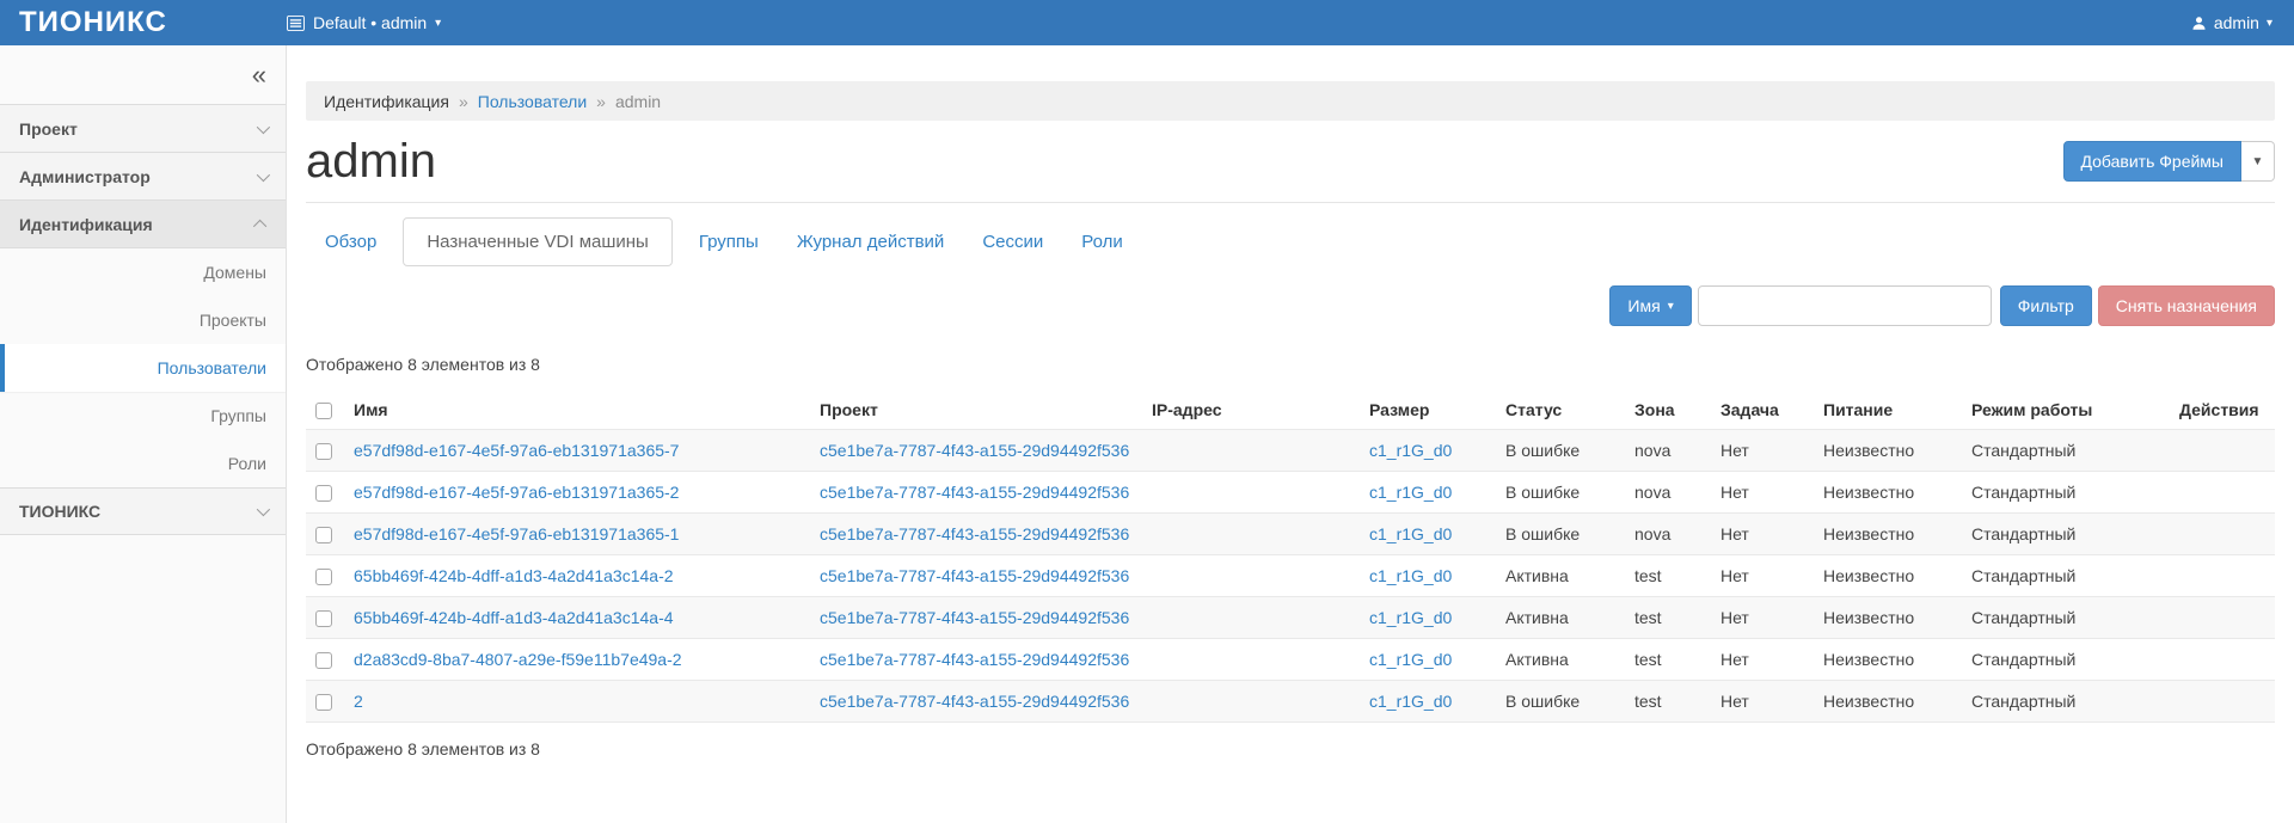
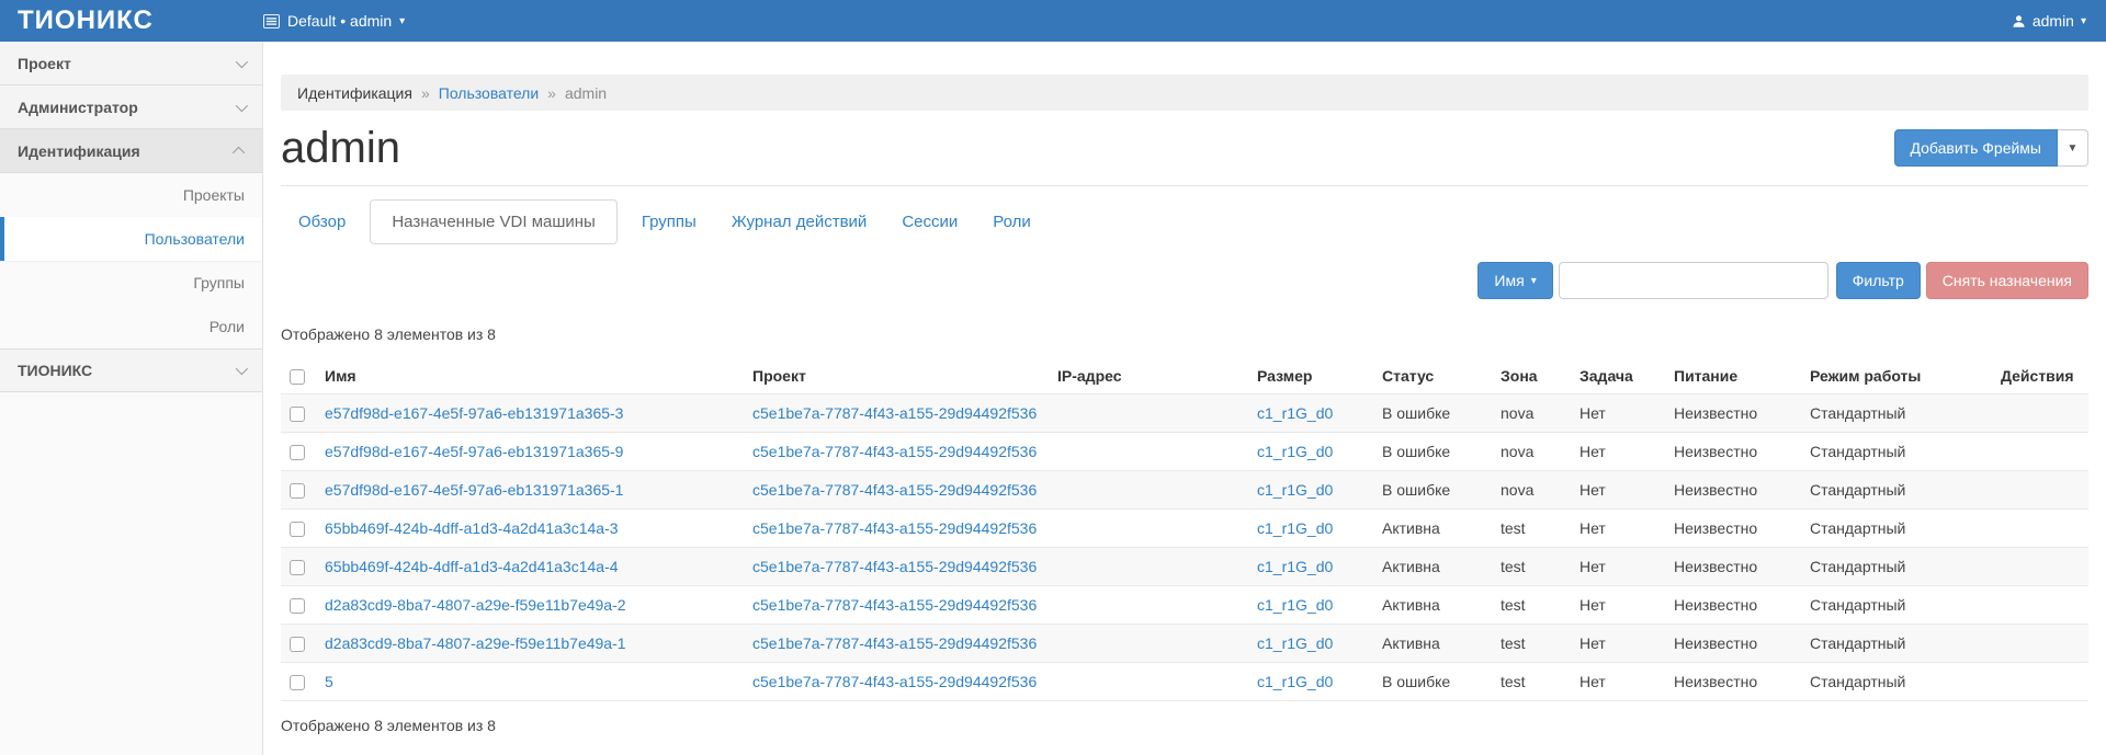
  ТИОНИКС
  Default • admin
  ▾
  admin
  ▾
- «
  Проект
  Администратор
  Идентификация
- Домены
  Проекты
  Пользователи
  Группы
  Роли
  ТИОНИКС
  Идентификация
  »
  Пользователи
  »
  admin
  admin
  Добавить Фреймы
  ▼
  Обзор
  Назначенные VDI машины
  Группы
  Журнал действий
  Сессии
  Роли
  Имя
  ▾
  Фильтр
  Снять назначения
  Отображено 8 элементов из 8
  	Имя	Проект	IP-адрес	Размер	Статус	Зона	Задача	Питание	Режим работы	Действия
- 	e57df98d-e167-4e5f-97a6-eb131971a365-7	c5e1be7a-7787-4f43-a155-29d94492f536		c1_r1G_d0	В ошибке	nova	Нет	Неизвестно	Стандартный
+ 	e57df98d-e167-4e5f-97a6-eb131971a365-3	c5e1be7a-7787-4f43-a155-29d94492f536		c1_r1G_d0	В ошибке	nova	Нет	Неизвестно	Стандартный
- 	e57df98d-e167-4e5f-97a6-eb131971a365-2	c5e1be7a-7787-4f43-a155-29d94492f536		c1_r1G_d0	В ошибке	nova	Нет	Неизвестно	Стандартный
+ 	e57df98d-e167-4e5f-97a6-eb131971a365-9	c5e1be7a-7787-4f43-a155-29d94492f536		c1_r1G_d0	В ошибке	nova	Нет	Неизвестно	Стандартный
  	e57df98d-e167-4e5f-97a6-eb131971a365-1	c5e1be7a-7787-4f43-a155-29d94492f536		c1_r1G_d0	В ошибке	nova	Нет	Неизвестно	Стандартный
- 	65bb469f-424b-4dff-a1d3-4a2d41a3c14a-2	c5e1be7a-7787-4f43-a155-29d94492f536		c1_r1G_d0	Активна	test	Нет	Неизвестно	Стандартный
+ 	65bb469f-424b-4dff-a1d3-4a2d41a3c14a-3	c5e1be7a-7787-4f43-a155-29d94492f536		c1_r1G_d0	Активна	test	Нет	Неизвестно	Стандартный
  	65bb469f-424b-4dff-a1d3-4a2d41a3c14a-4	c5e1be7a-7787-4f43-a155-29d94492f536		c1_r1G_d0	Активна	test	Нет	Неизвестно	Стандартный
  	d2a83cd9-8ba7-4807-a29e-f59e11b7e49a-2	c5e1be7a-7787-4f43-a155-29d94492f536		c1_r1G_d0	Активна	test	Нет	Неизвестно	Стандартный
+ 	d2a83cd9-8ba7-4807-a29e-f59e11b7e49a-1	c5e1be7a-7787-4f43-a155-29d94492f536		c1_r1G_d0	Активна	test	Нет	Неизвестно	Стандартный
- 	2	c5e1be7a-7787-4f43-a155-29d94492f536		c1_r1G_d0	В ошибке	test	Нет	Неизвестно	Стандартный
+ 	5	c5e1be7a-7787-4f43-a155-29d94492f536		c1_r1G_d0	В ошибке	test	Нет	Неизвестно	Стандартный
  Отображено 8 элементов из 8
